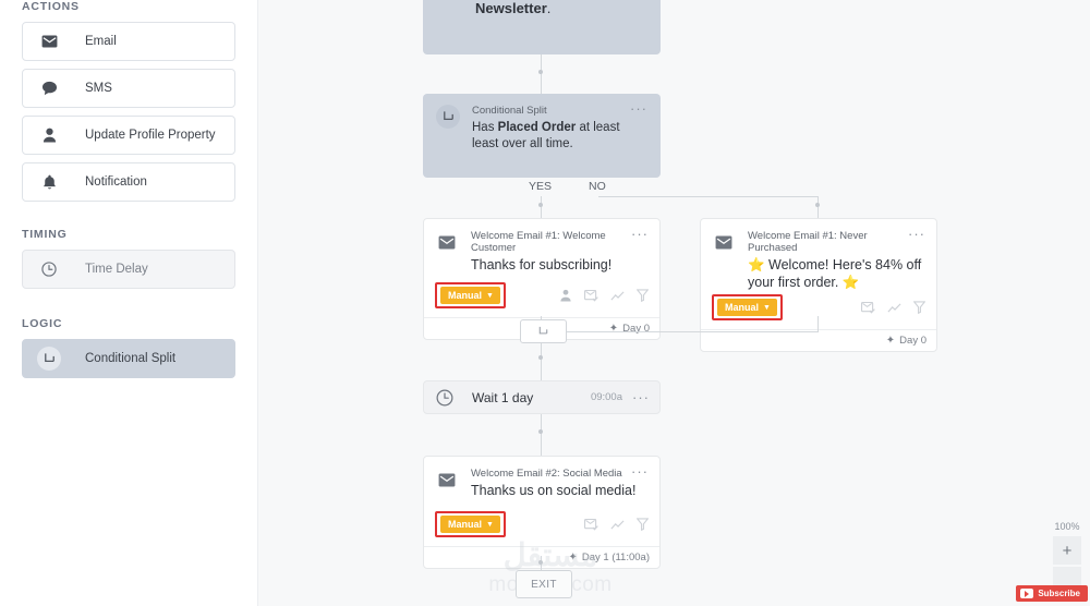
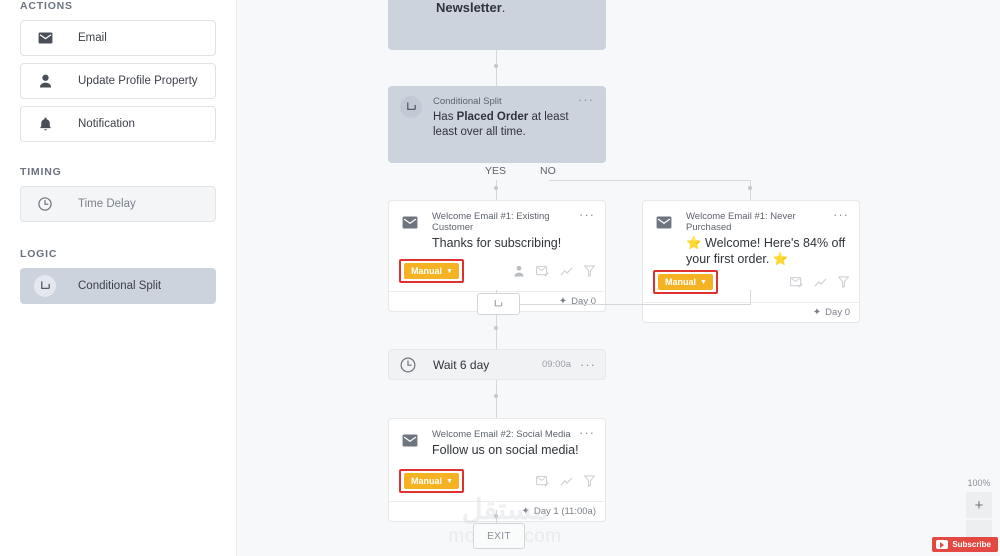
  ACTIONS
  Email
- SMS
  Update Profile Property
  Notification
  TIMING
  Time Delay
  LOGIC
  Conditional Split
  Conditional Split
  ···
  Has Placed Order at least least over all time.
  YES
  NO
- Welcome Email #1: Welcome Customer
+ Welcome Email #1: Existing Customer
  ···
  Thanks for subscribing!
  Manual
  ✦
  Day 0
  Welcome Email #1: Never Purchased
  ···
  ⭐ Welcome! Here's 84% off your first order. ⭐
  Manual
  ✦
  Day 0
- Wait 1 day
+ Wait 6 day
  09:00a
  ···
  Welcome Email #2: Social Media
  ···
- Thanks us on social media!
+ Follow us on social media!
  Manual
  ✦
  Day 1 (11:00a)
  مستقل
  EXIT
  100%
  +
  Subscribe
